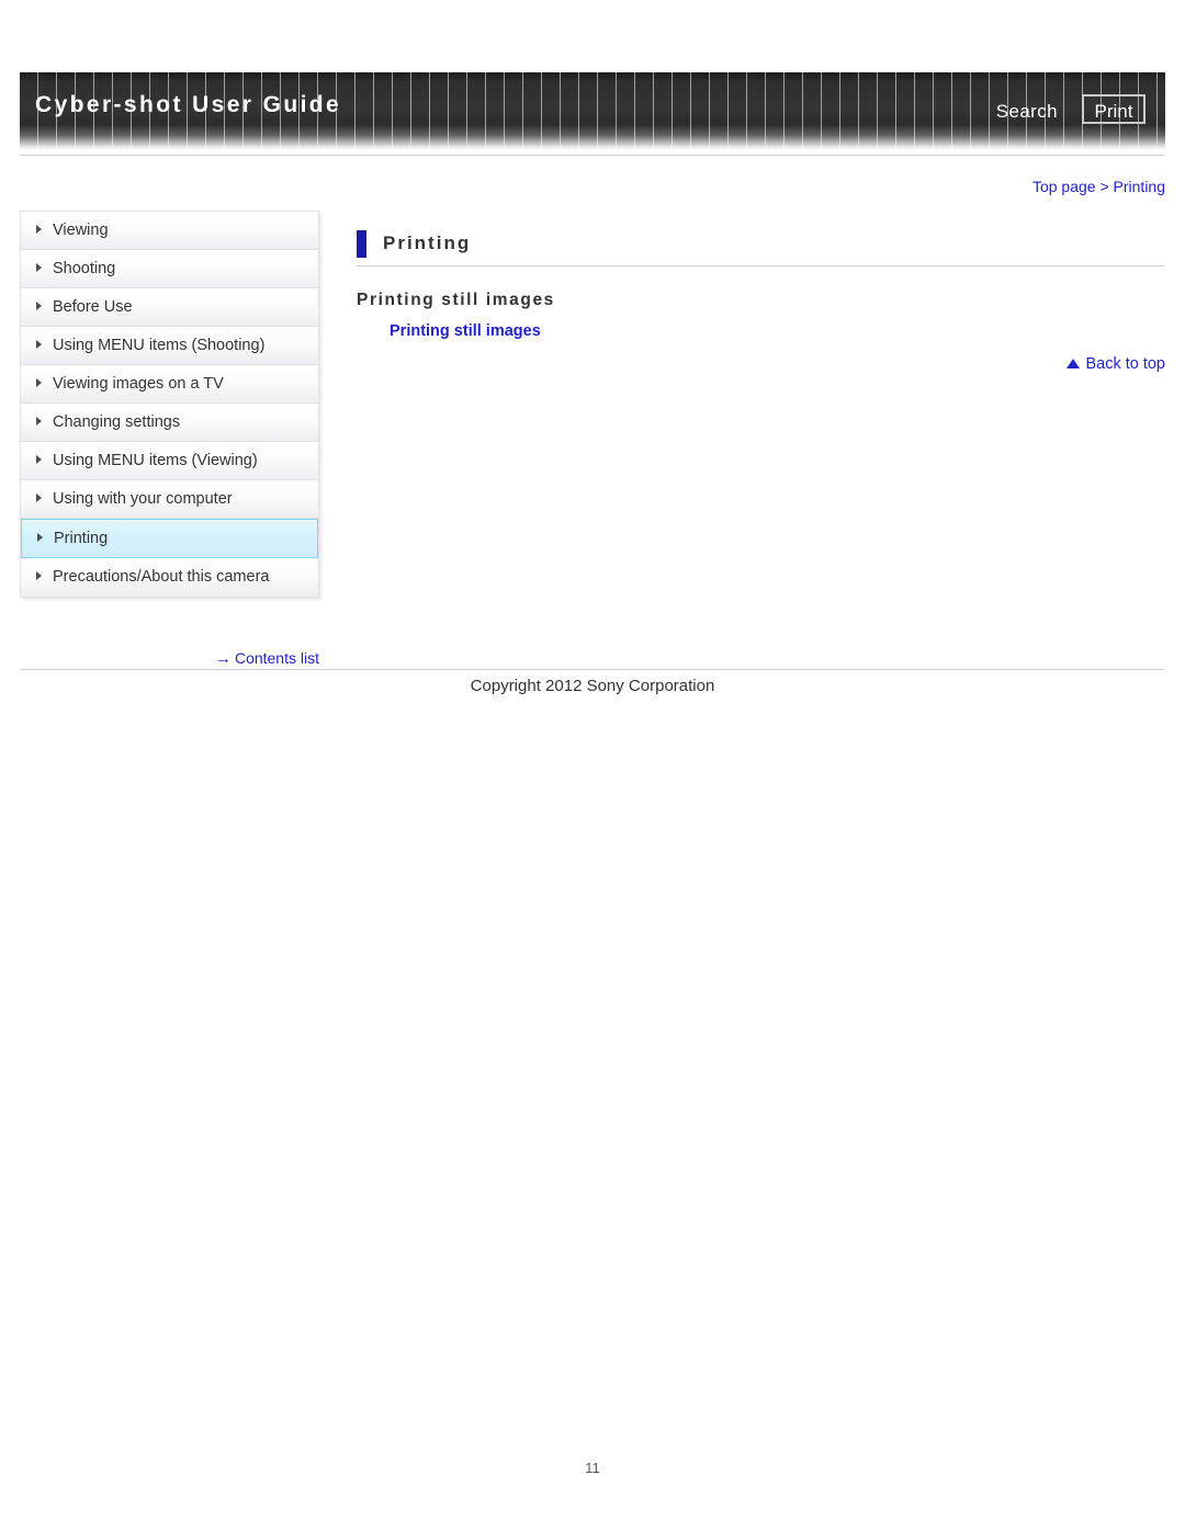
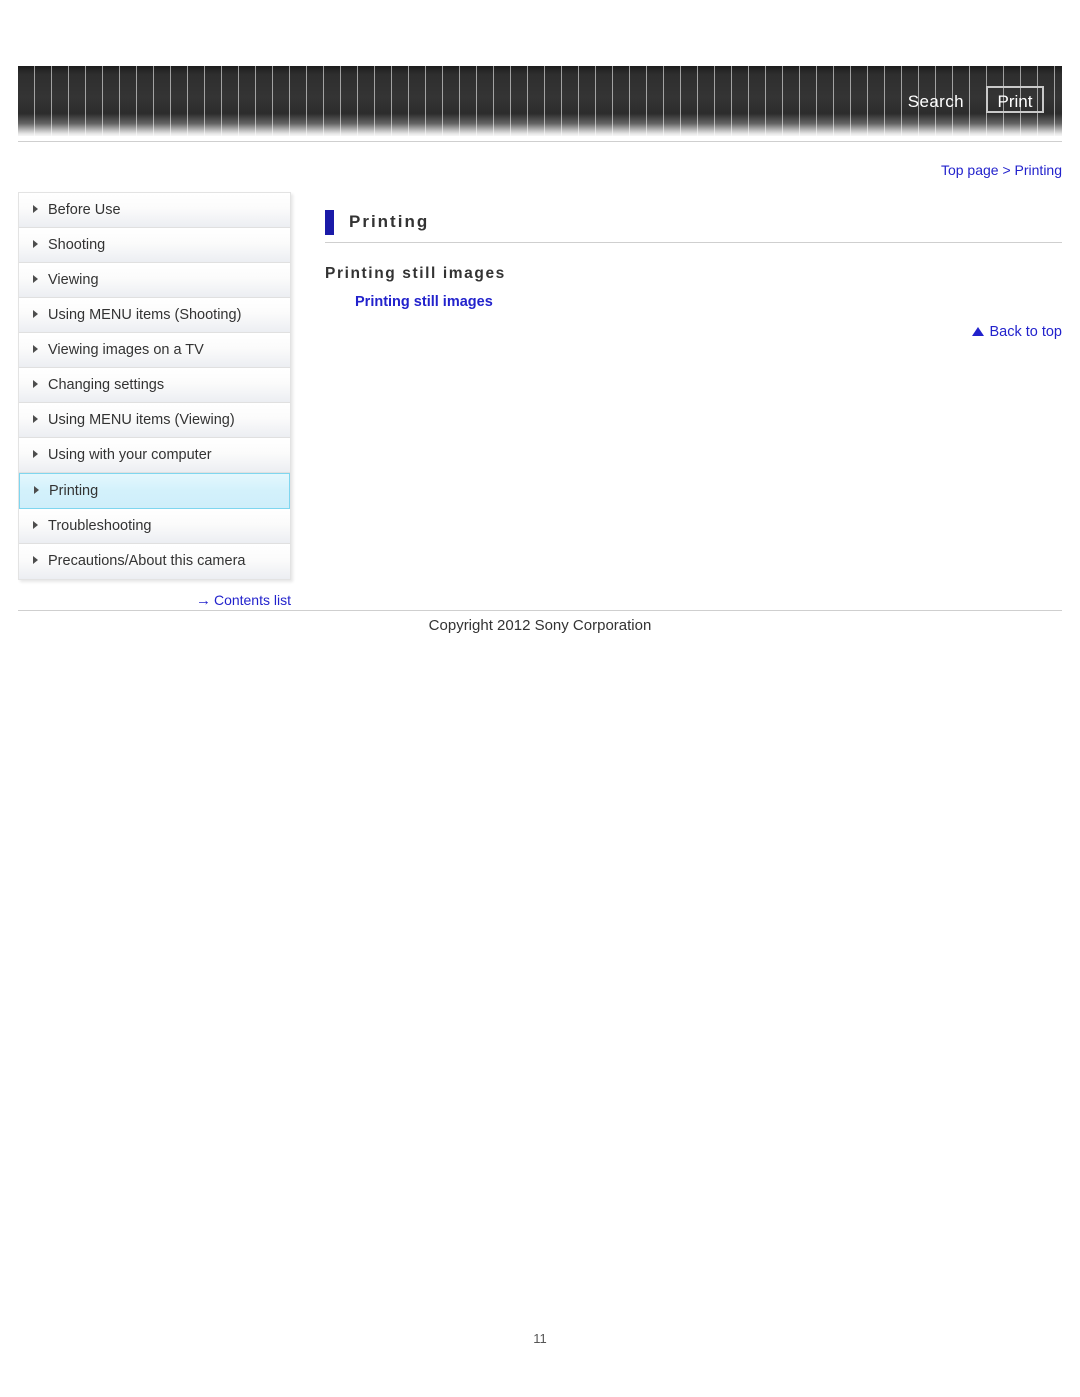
- Cyber-shot User Guide
  Search
  Print
  Top page > Printing
- Viewing
+ Before Use
  Shooting
- Before Use
+ Viewing
  Using MENU items (Shooting)
  Viewing images on a TV
  Changing settings
  Using MENU items (Viewing)
  Using with your computer
  Printing
+ Troubleshooting
  Precautions/About this camera
  → Contents list
  Printing
  Printing still images
  Printing still images
  Back to top
  Copyright 2012 Sony Corporation
  11
